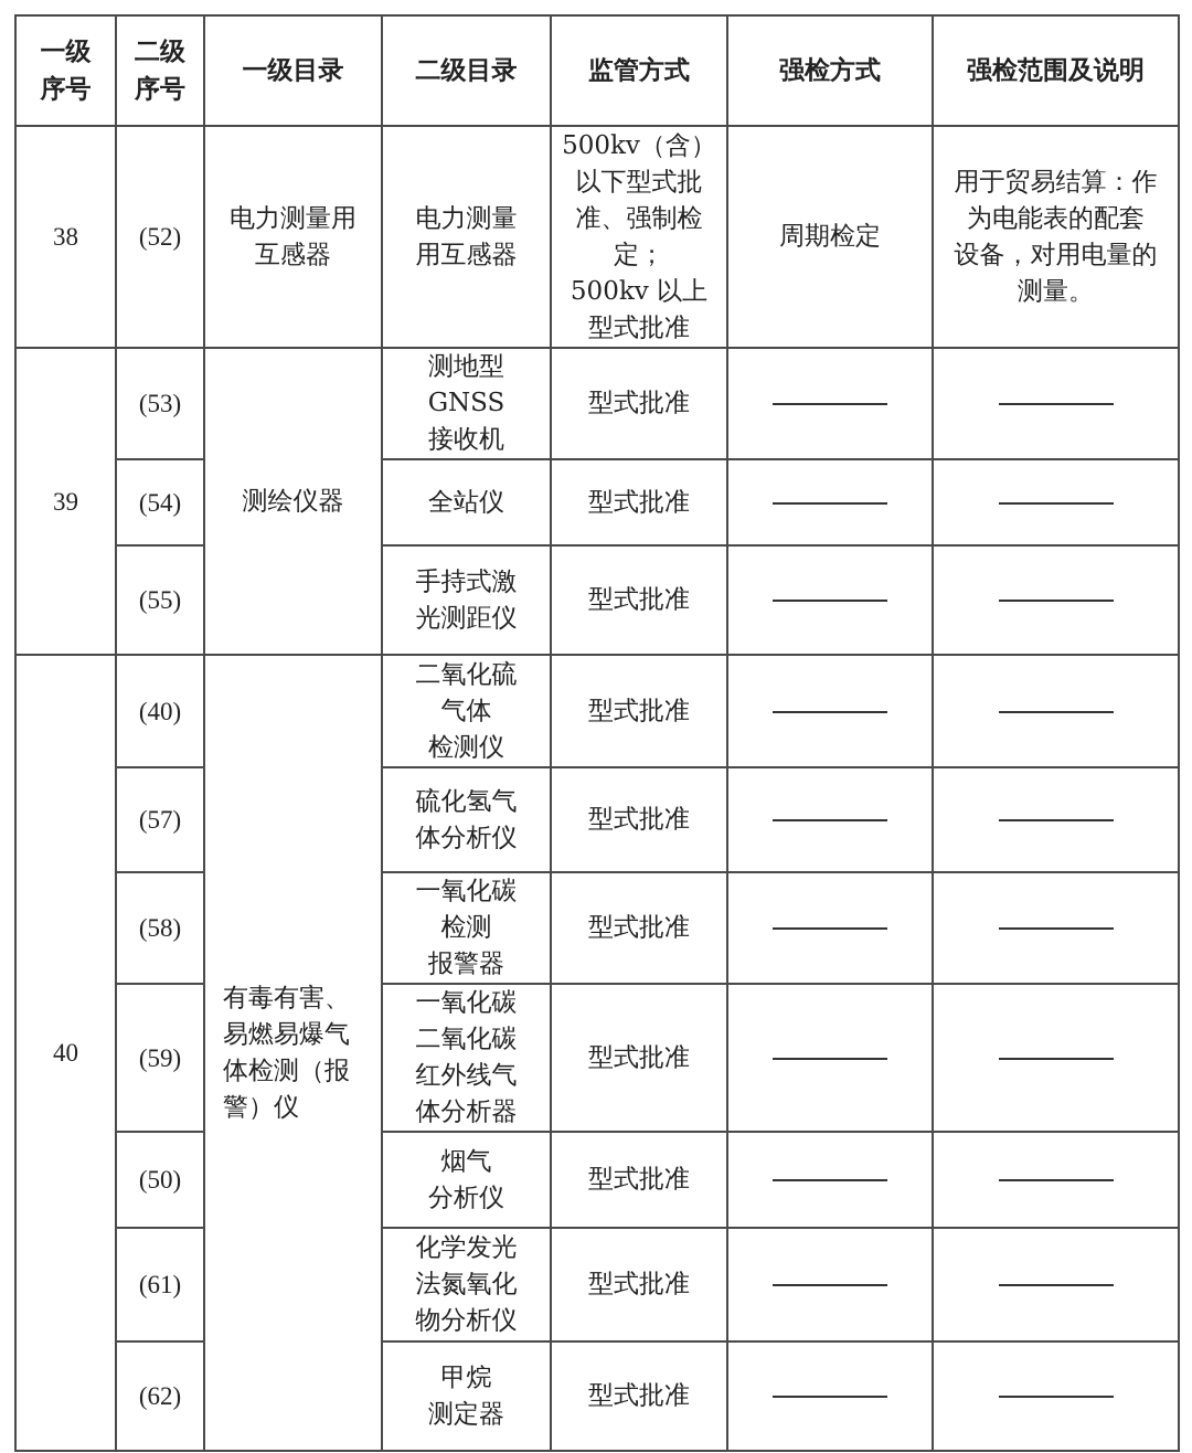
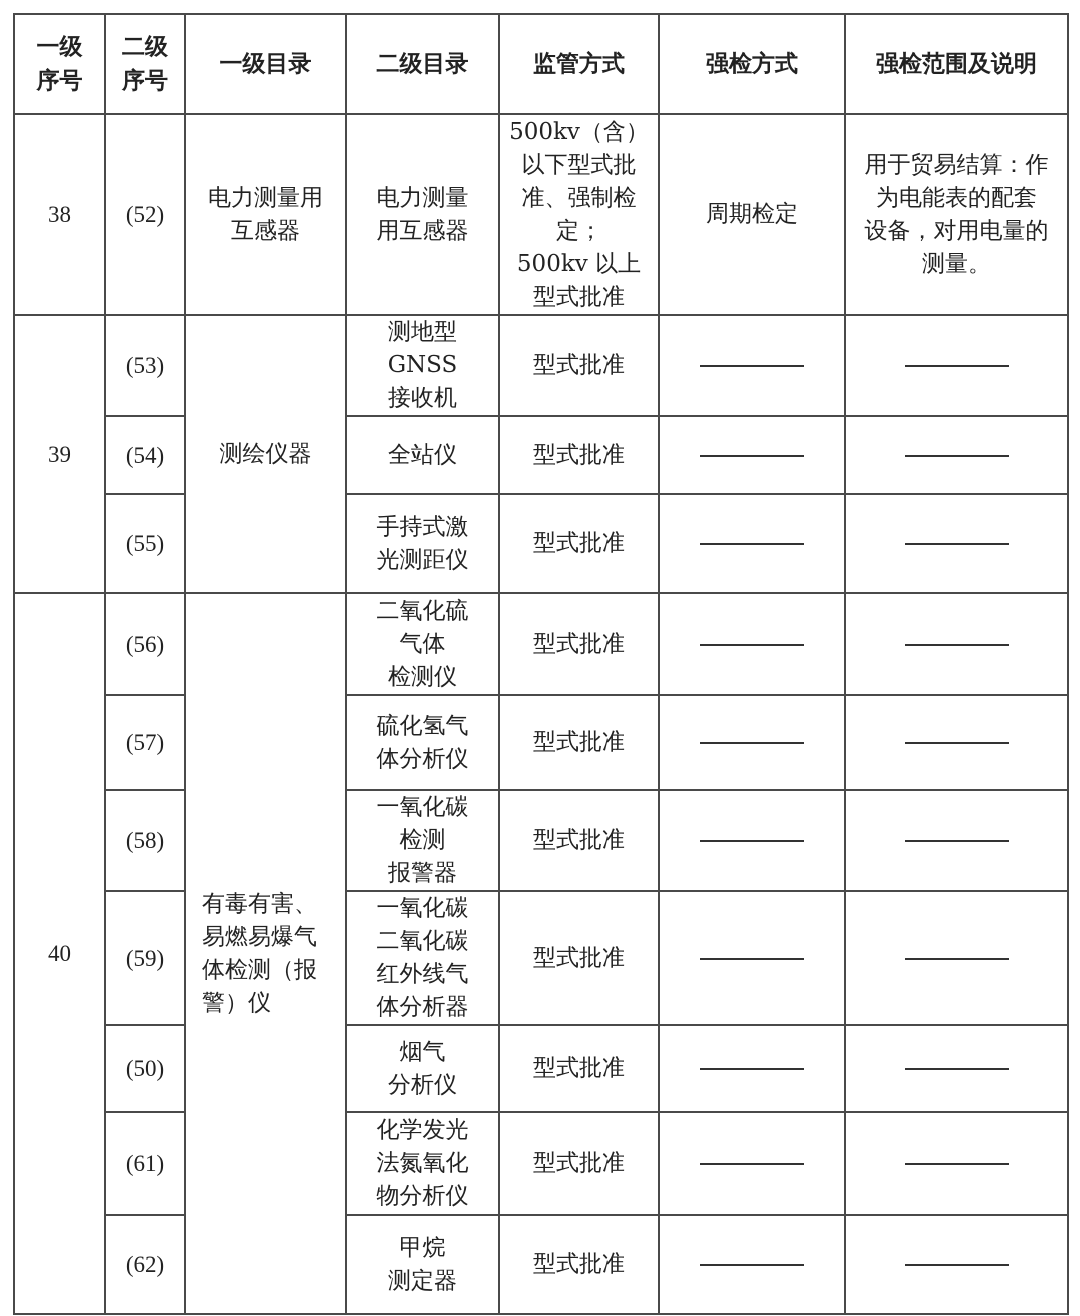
  一级 序号	二级 序号	一级目录	二级目录	监管方式	强检方式	强检范围及说明
  38	(52)	电力测量用 互感器	电力测量 用互感器	500kv（含） 以下型式批 准、强制检 定； 500kv 以上 型式批准	周期检定	用于贸易结算：作 为电能表的配套 设备，对用电量的 测量。
  39	(53)	测绘仪器	测地型 GNSS 接收机	型式批准
  (54)	全站仪	型式批准
  (55)	手持式激 光测距仪	型式批准
- 40	(40)	有毒有害、 易燃易爆气 体检测（报 警）仪	二氧化硫 气体 检测仪	型式批准
+ 40	(56)	有毒有害、 易燃易爆气 体检测（报 警）仪	二氧化硫 气体 检测仪	型式批准
  (57)	硫化氢气 体分析仪	型式批准
  (58)	一氧化碳 检测 报警器	型式批准
  (59)	一氧化碳 二氧化碳 红外线气 体分析器	型式批准
  (50)	烟气 分析仪	型式批准
  (61)	化学发光 法氮氧化 物分析仪	型式批准
  (62)	甲烷 测定器	型式批准
